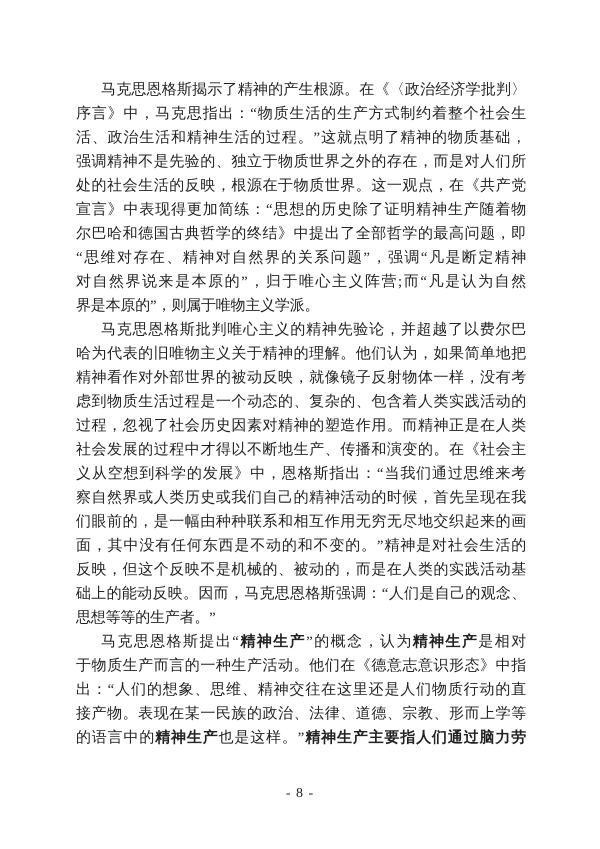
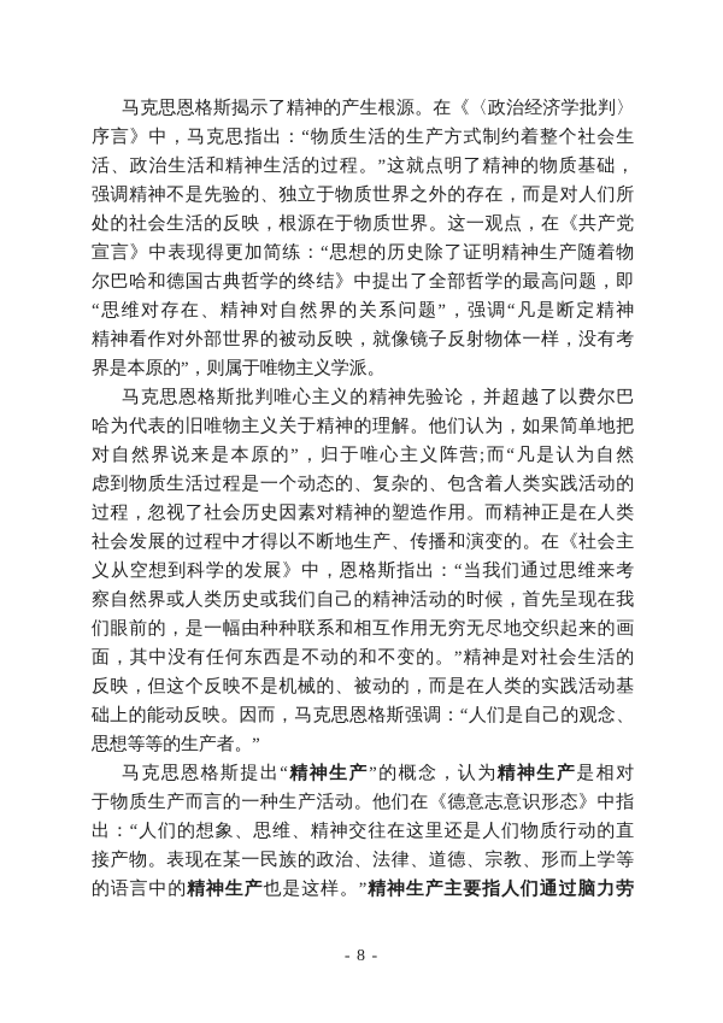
  马克思恩格斯揭示了精神的产生根源。在《〈政治经济学批判〉
  序言》中，马克思指出：“物质生活的生产方式制约着整个社会生
  活、政治生活和精神生活的过程。”这就点明了精神的物质基础，
  强调精神不是先验的、独立于物质世界之外的存在，而是对人们所
  处的社会生活的反映，根源在于物质世界。这一观点，在《共产党
  宣言》中表现得更加简练：“思想的历史除了证明精神生产随着物
  尔巴哈和德国古典哲学的终结》中提出了全部哲学的最高问题，即
  “思维对存在、精神对自然界的关系问题”，强调“凡是断定精神
- 对自然界说来是本原的”，归于唯心主义阵营;而“凡是认为自然
+ 精神看作对外部世界的被动反映，就像镜子反射物体一样，没有考
  界是本原的”，则属于唯物主义学派。
  马克思恩格斯批判唯心主义的精神先验论，并超越了以费尔巴
  哈为代表的旧唯物主义关于精神的理解。他们认为，如果简单地把
- 精神看作对外部世界的被动反映，就像镜子反射物体一样，没有考
+ 对自然界说来是本原的”，归于唯心主义阵营;而“凡是认为自然
  虑到物质生活过程是一个动态的、复杂的、包含着人类实践活动的
  过程，忽视了社会历史因素对精神的塑造作用。而精神正是在人类
  社会发展的过程中才得以不断地生产、传播和演变的。在《社会主
  义从空想到科学的发展》中，恩格斯指出：“当我们通过思维来考
  察自然界或人类历史或我们自己的精神活动的时候，首先呈现在我
  们眼前的，是一幅由种种联系和相互作用无穷无尽地交织起来的画
  面，其中没有任何东西是不动的和不变的。”精神是对社会生活的
  反映，但这个反映不是机械的、被动的，而是在人类的实践活动基
  础上的能动反映。因而，马克思恩格斯强调：“人们是自己的观念、
  思想等等的生产者。”
  马克思恩格斯提出“精神生产”的概念，认为精神生产是相对
  于物质生产而言的一种生产活动。他们在《德意志意识形态》中指
  出：“人们的想象、思维、精神交往在这里还是人们物质行动的直
  接产物。表现在某一民族的政治、法律、道德、宗教、形而上学等
  的语言中的精神生产也是这样。”精神生产主要指人们通过脑力劳
  - 8 -
